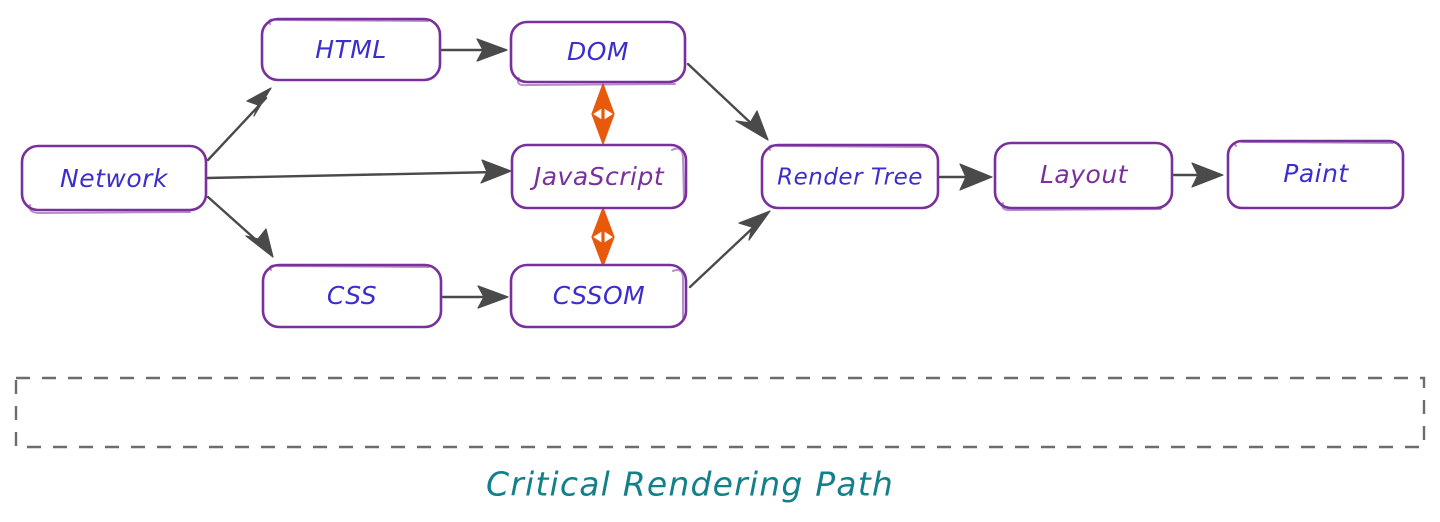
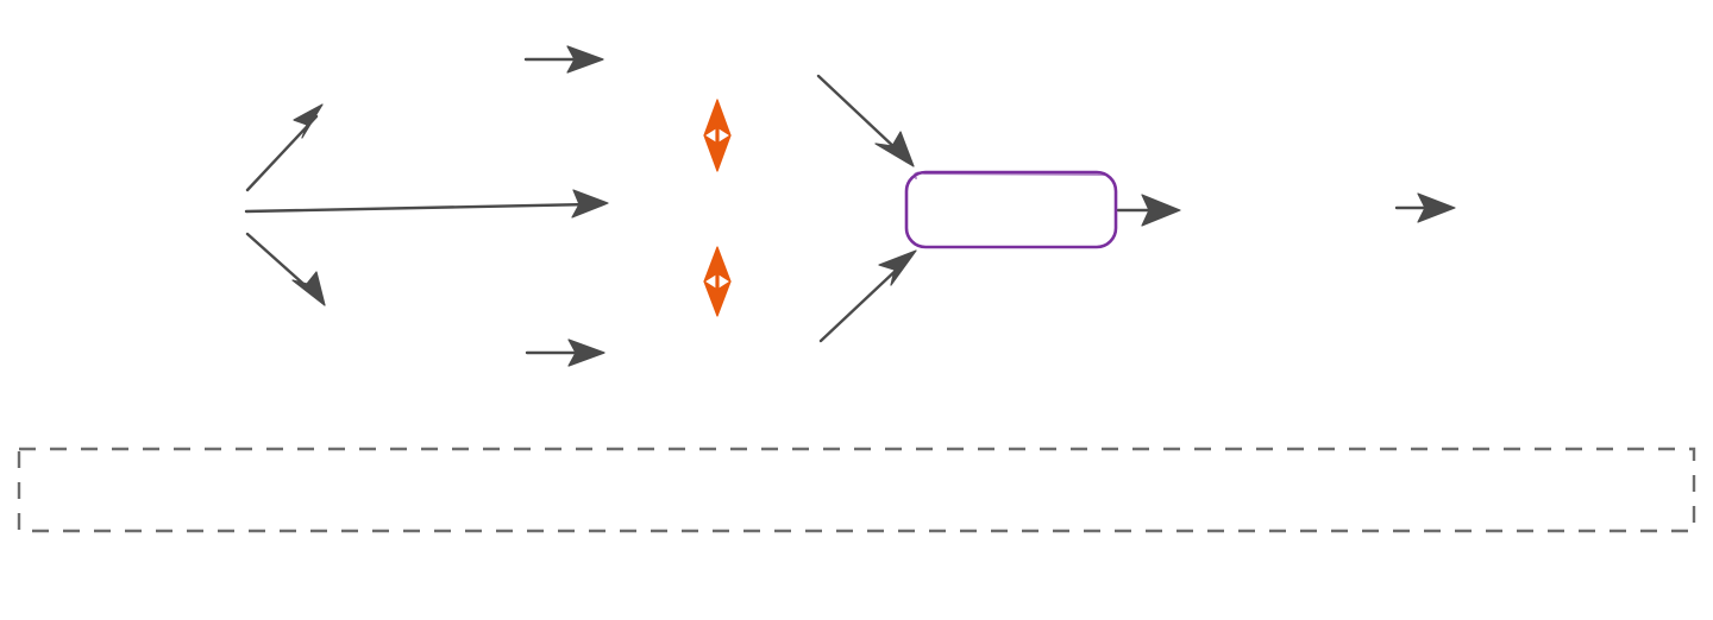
- Network
- HTML
- CSS
- DOM
- JavaScript
- CSSOM
- Render Tree
- Layout
- Paint
- Critical Rendering Path
